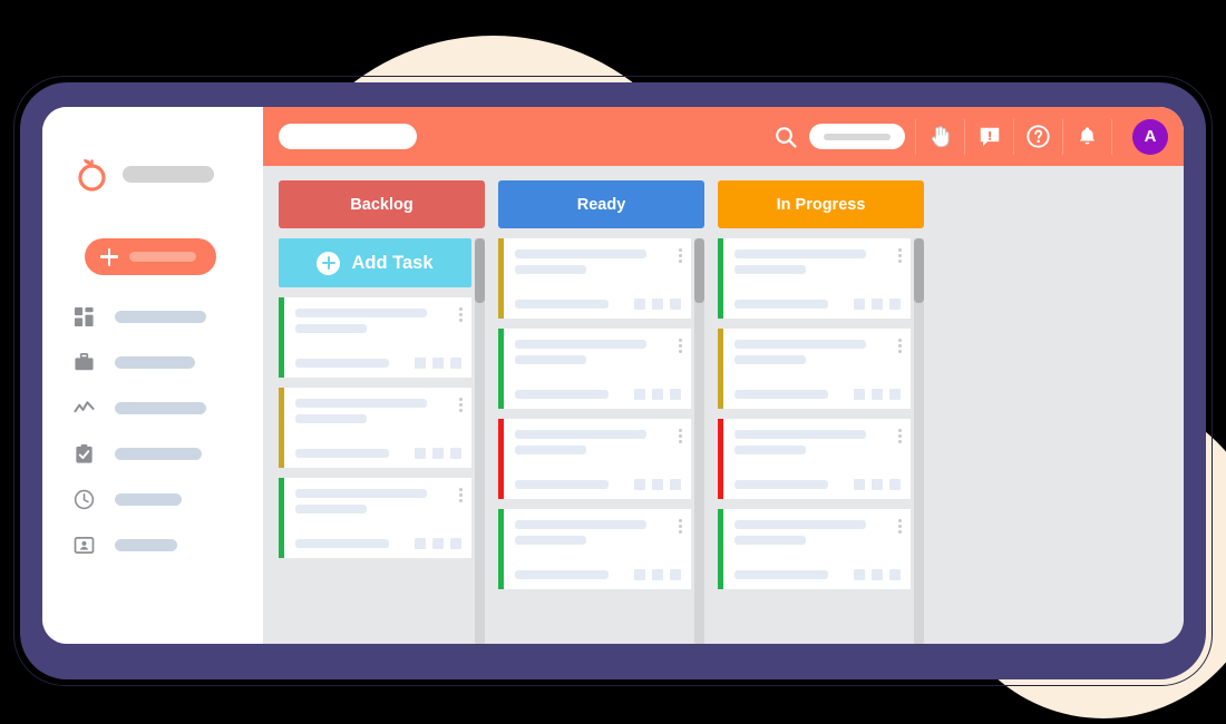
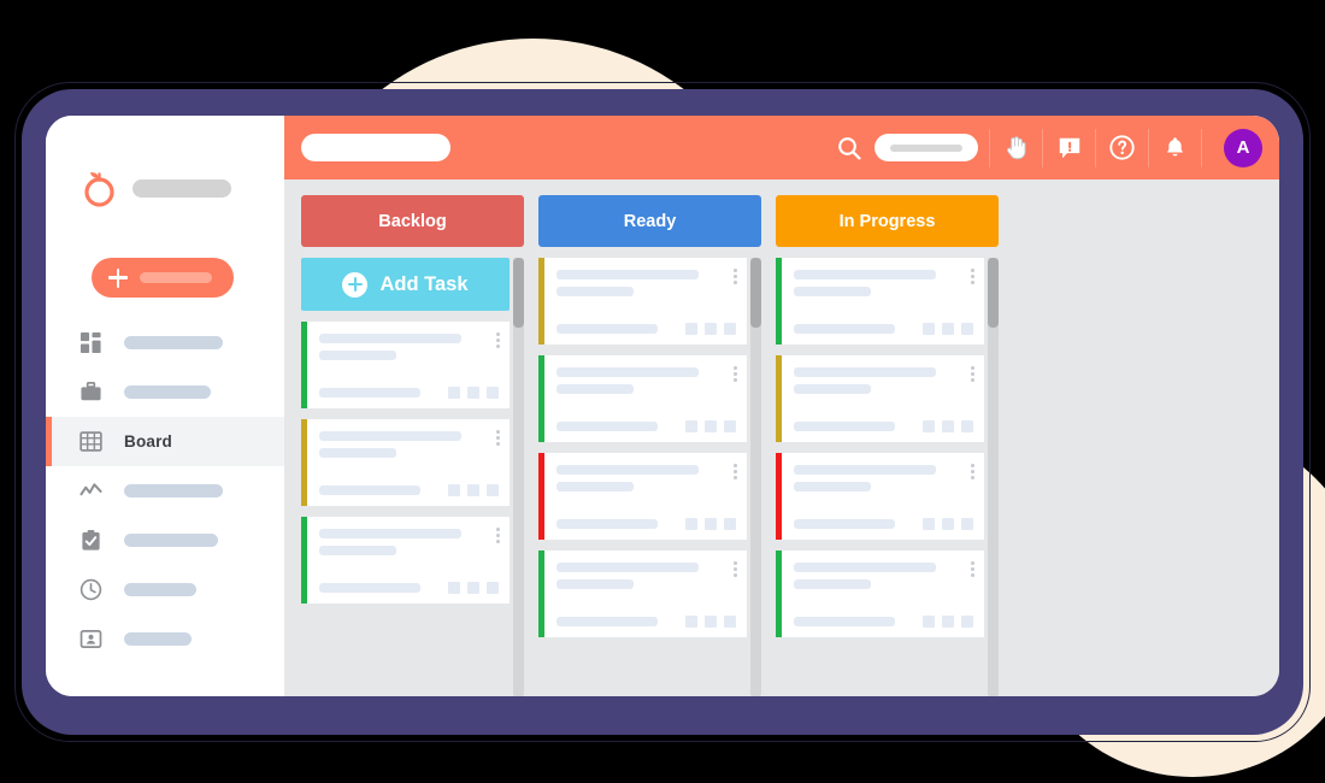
+ Board
  A
  Backlog
  Add Task
  Ready
  In Progress
